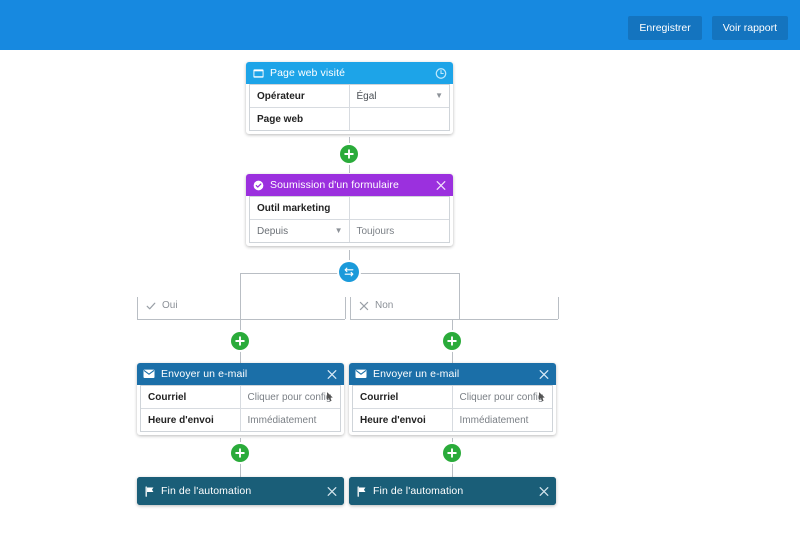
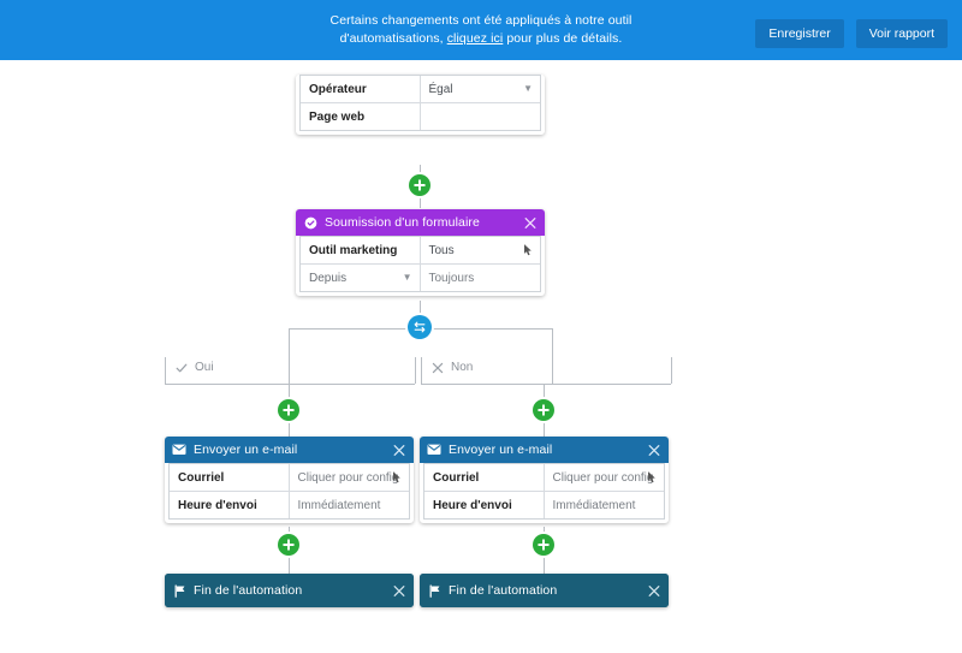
+ Certains changements ont été appliqués à notre outil
+ d'automatisations, cliquez ici pour plus de détails.
  Enregistrer
  Voir rapport
- Page web visité
  Opérateur
  Égal
  ▼
  Page web
  Soumission d'un formulaire
  Outil marketing
+ Tous
  Depuis
  ▼
  Toujours
  Oui
  Non
  Envoyer un e-mail
  Courriel
  Cliquer pour confi
  Heure d'envoi
  Immédiatement
  Envoyer un e-mail
  Courriel
  Cliquer pour confi
  Heure d'envoi
  Immédiatement
  Fin de l'automation
  Fin de l'automation
